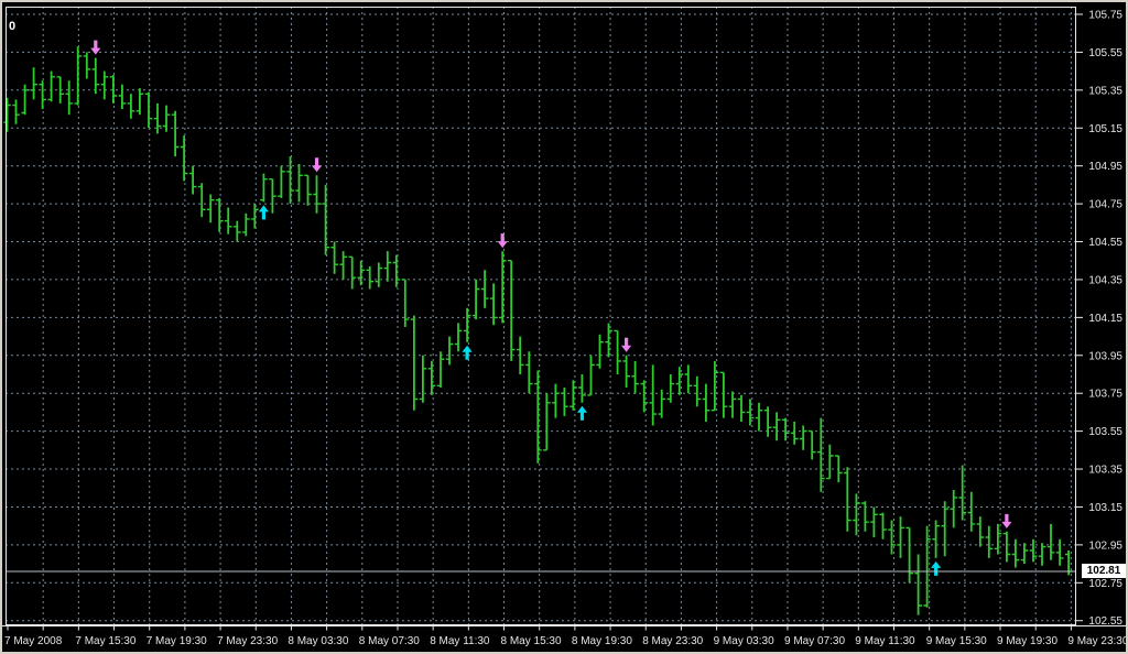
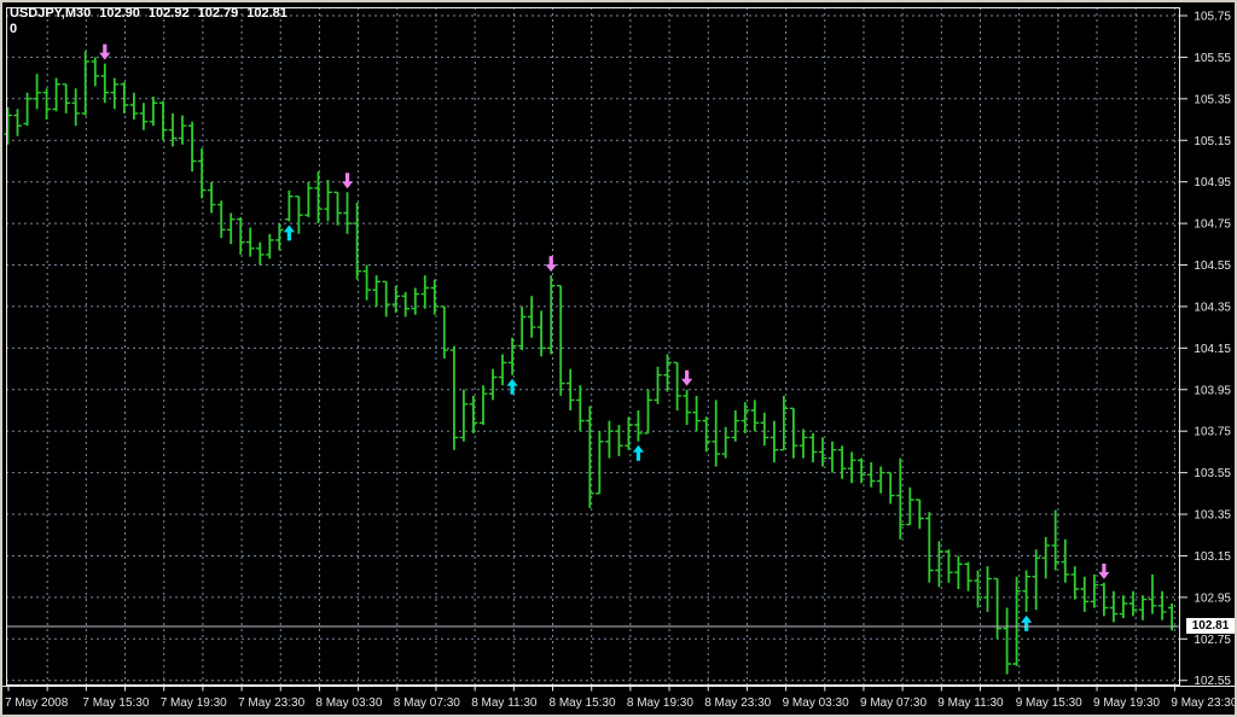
  105.75
  105.55
  105.35
  105.15
  104.95
  104.75
  104.55
  104.35
  104.15
  103.95
  103.75
  103.55
  103.35
  103.15
  102.95
  102.75
  102.55
  7 May 2008
  7 May 15:30
  7 May 19:30
  7 May 23:30
  8 May 03:30
  8 May 07:30
  8 May 11:30
  8 May 15:30
  8 May 19:30
  8 May 23:30
  9 May 03:30
  9 May 07:30
  9 May 11:30
  9 May 15:30
  9 May 19:30
  9 May 23:30
+ USDJPY,M30 102.90 102.92 102.79 102.81
  0
  102.81
